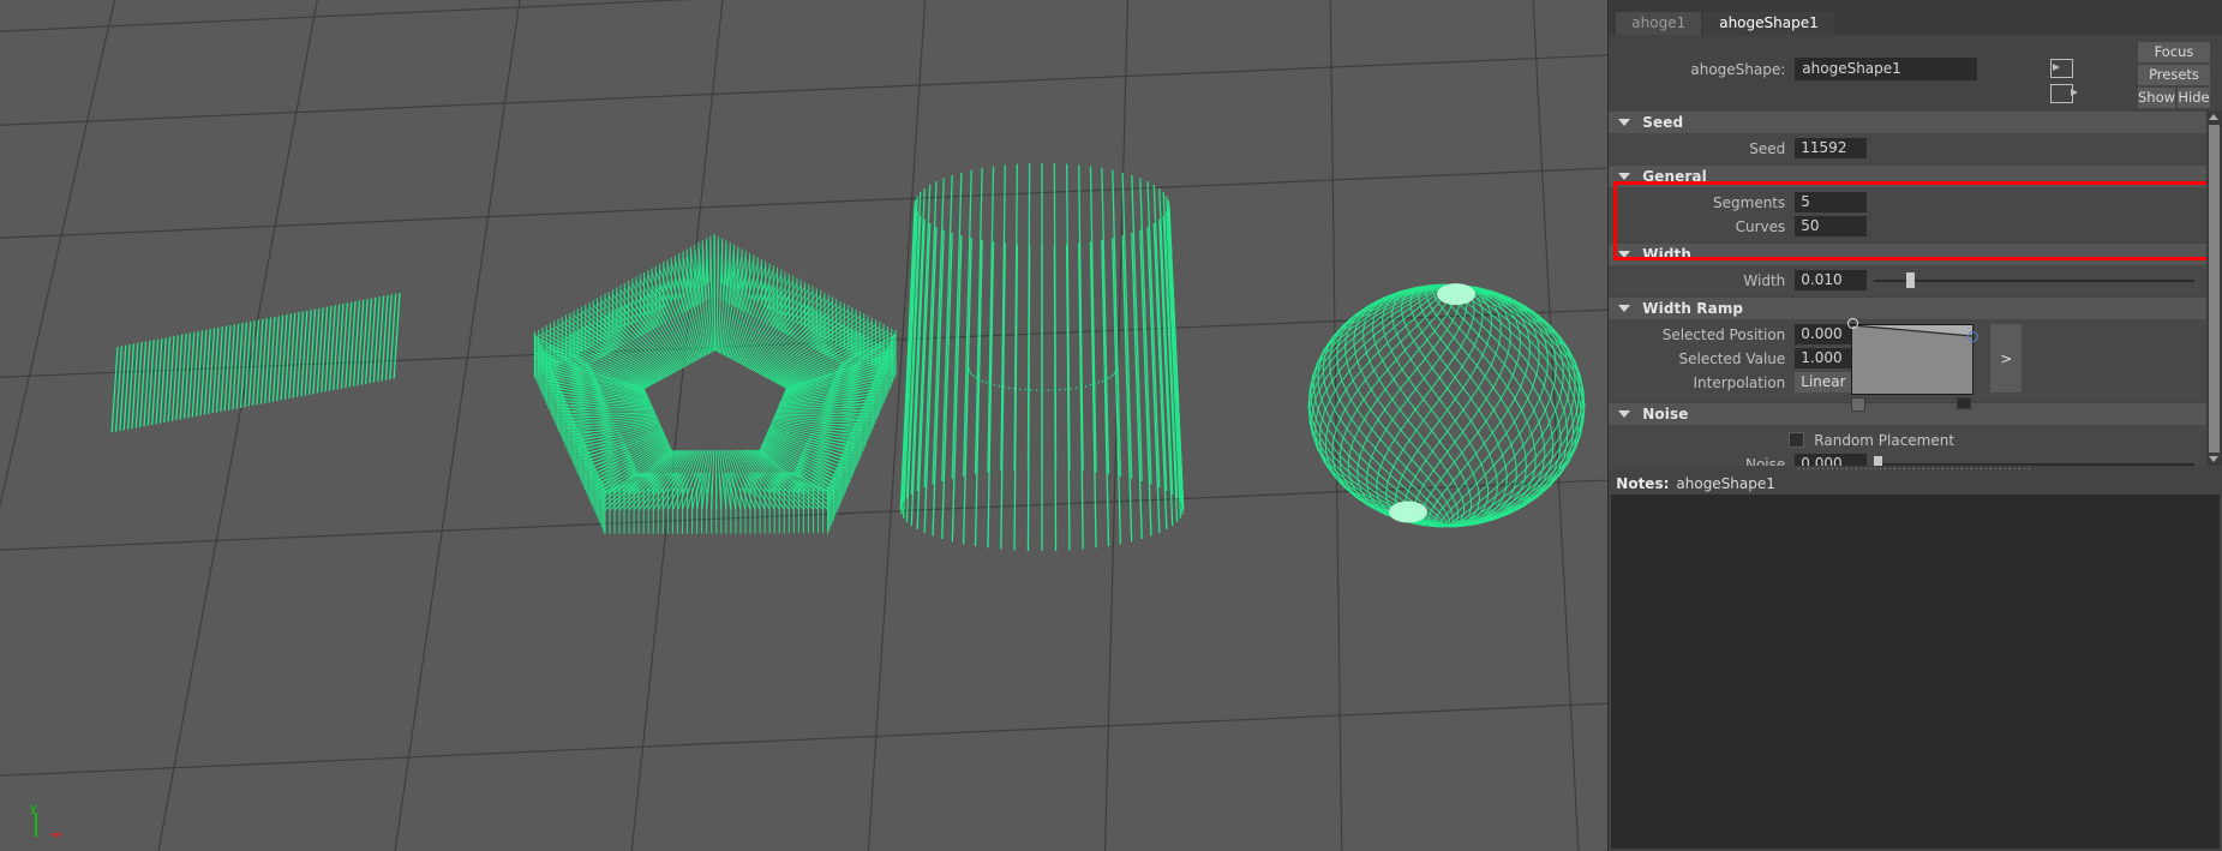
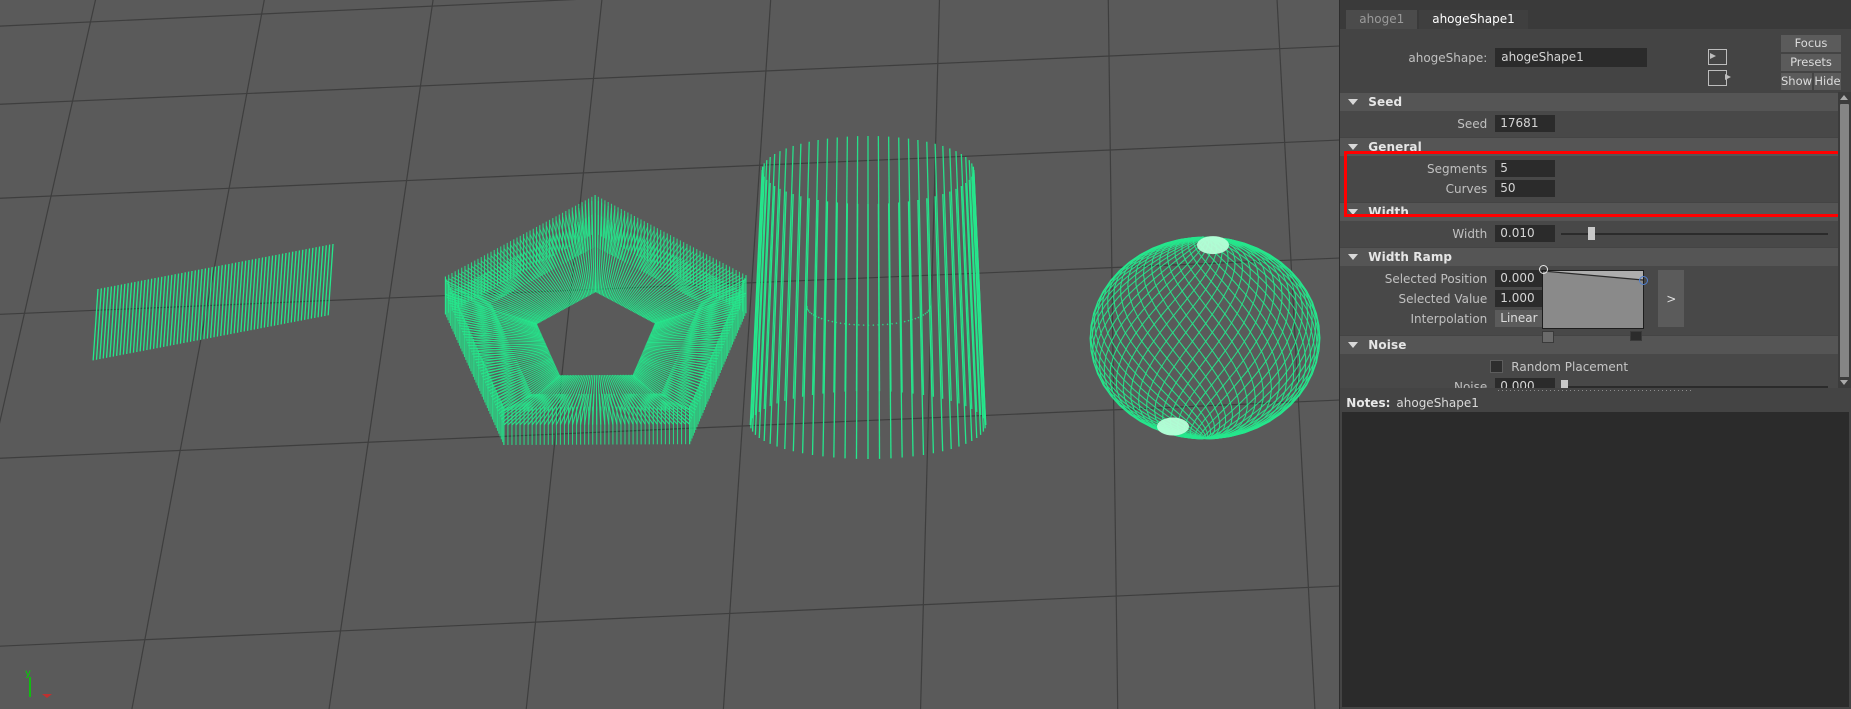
  y
  ahoge1
  ahogeShape1
  ahogeShape:
  ahogeShape1
  Focus
  Presets
  Show
  Hide
  Seed
  Seed
- 11592
+ 17681
  General
  Segments
  5
  Curves
  50
  Width
  Width
  0.010
  Width Ramp
  Selected Position
  0.000
  Selected Value
  1.000
  Interpolation
  Linear
  >
  Noise
  Random Placement
  Noise
  0.000
  Notes:
  ahogeShape1
